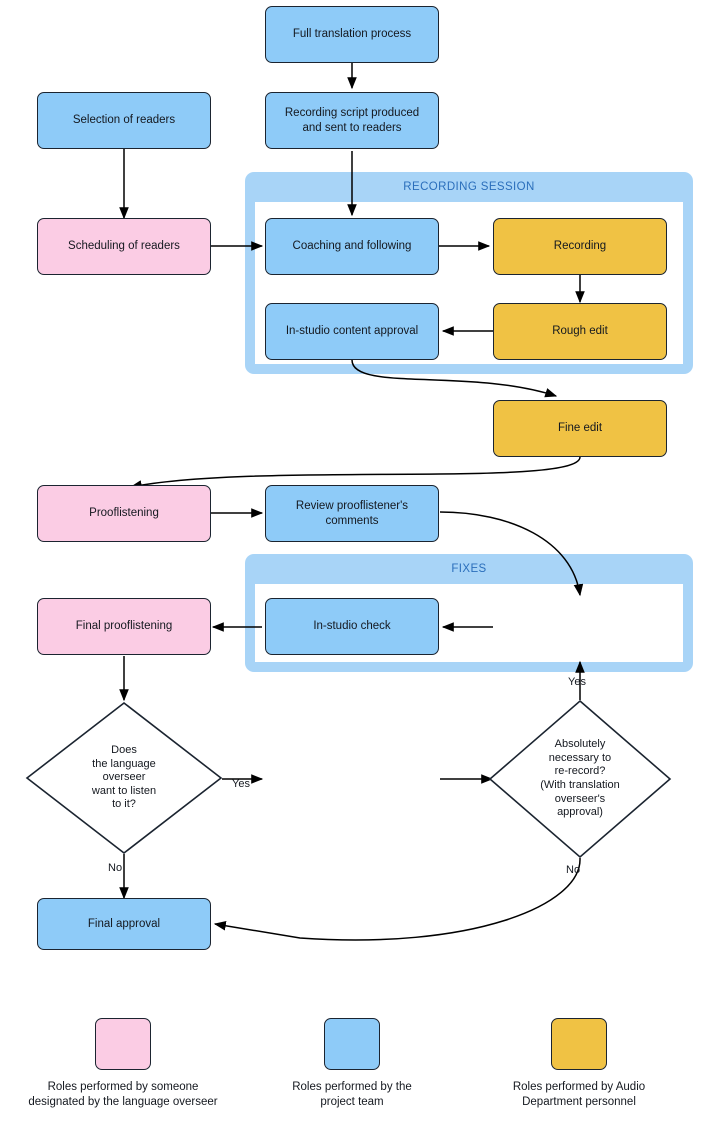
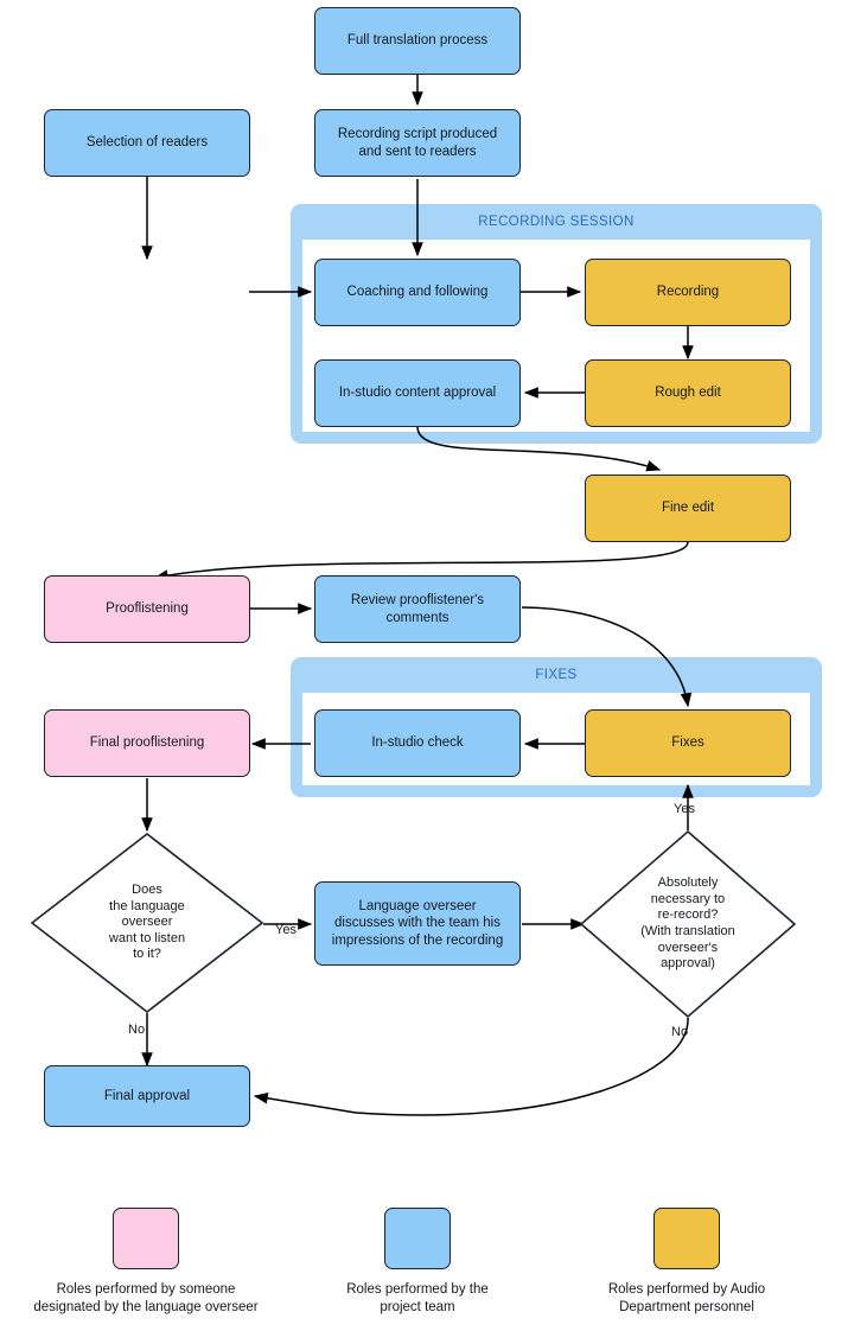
  RECORDING SESSION
  FIXES
  Yes
  No
  Yes
  No
  Full translation process
  Recording script produced
  and sent to readers
  Selection of readers
- Scheduling of readers
  Coaching and following
  Recording
  Rough edit
  In-studio content approval
  Fine edit
  Prooflistening
  Review prooflistener's
  comments
  In-studio check
+ Fixes
  Final prooflistening
+ Language overseer
+ discusses with the team his
+ impressions of the recording
  Final approval
  Does
  the language
  overseer
  want to listen
  to it?
  Absolutely
  necessary to
  re-record?
  (With translation
  overseer's
  approval)
  Roles performed by someone
  designated by the language overseer
  Roles performed by the
  project team
  Roles performed by Audio
  Department personnel
